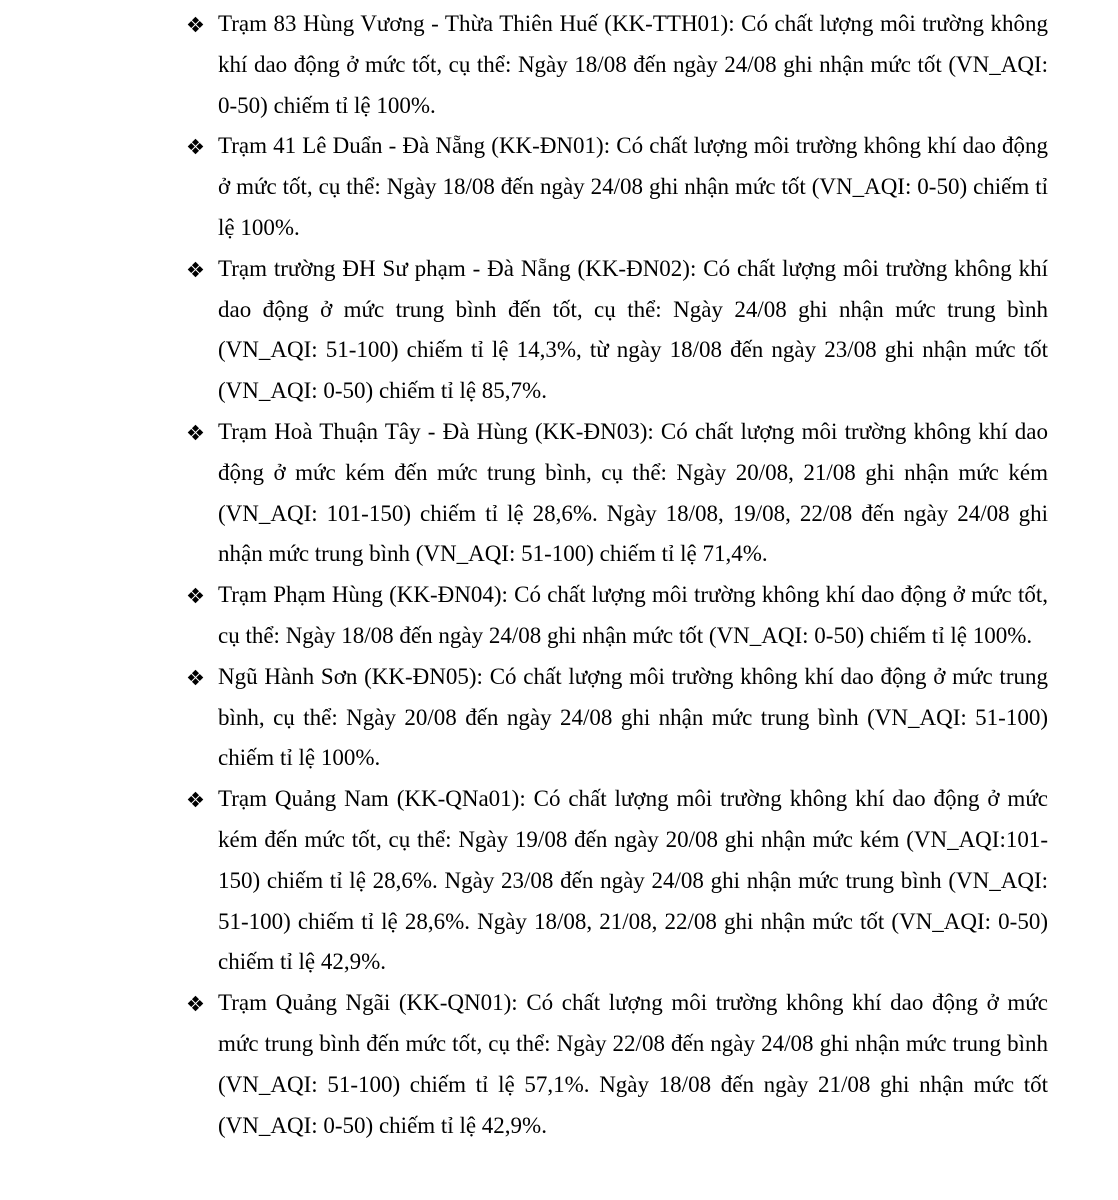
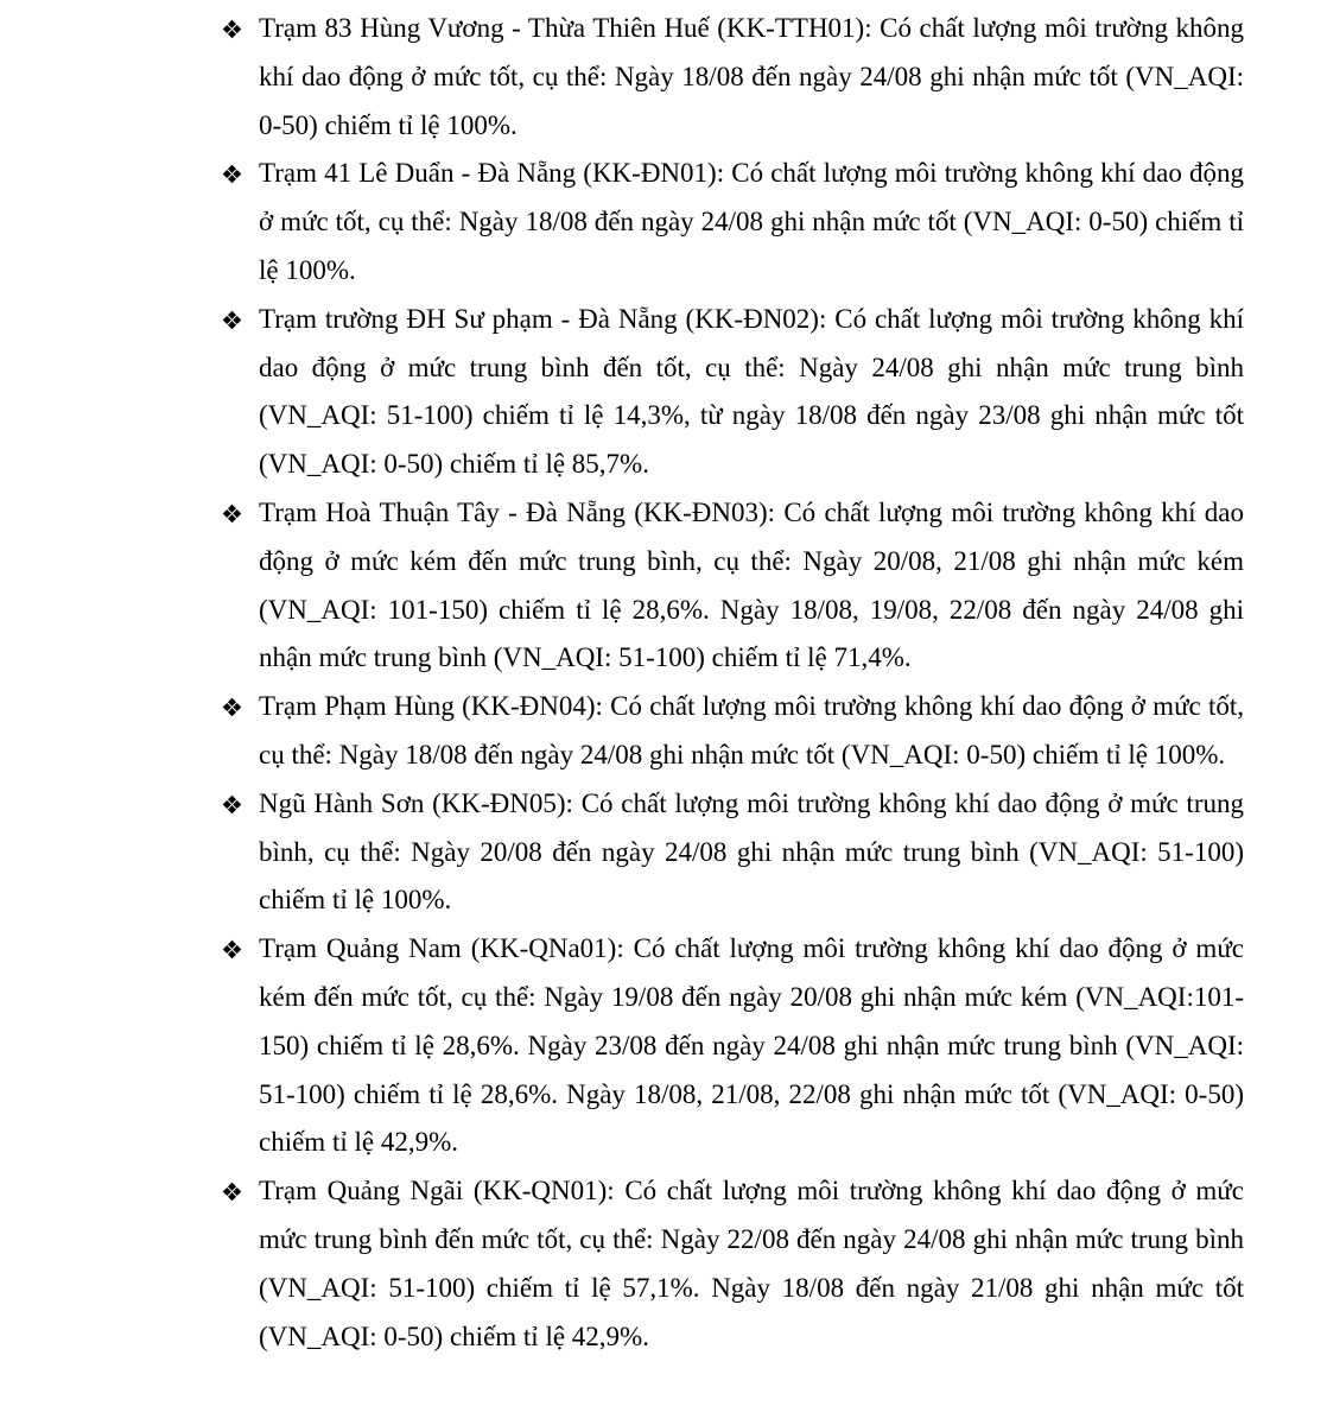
  Trạm 83 Hùng Vương - Thừa Thiên Huế (KK-TTH01): Có chất lượng môi trường không khí dao động ở mức tốt, cụ thể: Ngày 18/08 đến ngày 24/08 ghi nhận mức tốt (VN_AQI: 0-50) chiếm tỉ lệ 100%.
  Trạm 41 Lê Duẩn - Đà Nẵng (KK-ĐN01): Có chất lượng môi trường không khí dao động ở mức tốt, cụ thể: Ngày 18/08 đến ngày 24/08 ghi nhận mức tốt (VN_AQI: 0-50) chiếm tỉ lệ 100%.
  Trạm trường ĐH Sư phạm - Đà Nẵng (KK-ĐN02): Có chất lượng môi trường không khí dao động ở mức trung bình đến tốt, cụ thể: Ngày 24/08 ghi nhận mức trung bình (VN_AQI: 51-100) chiếm tỉ lệ 14,3%, từ ngày 18/08 đến ngày 23/08 ghi nhận mức tốt (VN_AQI: 0-50) chiếm tỉ lệ 85,7%.
- Trạm Hoà Thuận Tây - Đà Hùng (KK-ĐN03): Có chất lượng môi trường không khí dao động ở mức kém đến mức trung bình, cụ thể: Ngày 20/08, 21/08 ghi nhận mức kém (VN_AQI: 101-150) chiếm tỉ lệ 28,6%. Ngày 18/08, 19/08, 22/08 đến ngày 24/08 ghi nhận mức trung bình (VN_AQI: 51-100) chiếm tỉ lệ 71,4%.
+ Trạm Hoà Thuận Tây - Đà Nẵng (KK-ĐN03): Có chất lượng môi trường không khí dao động ở mức kém đến mức trung bình, cụ thể: Ngày 20/08, 21/08 ghi nhận mức kém (VN_AQI: 101-150) chiếm tỉ lệ 28,6%. Ngày 18/08, 19/08, 22/08 đến ngày 24/08 ghi nhận mức trung bình (VN_AQI: 51-100) chiếm tỉ lệ 71,4%.
  Trạm Phạm Hùng (KK-ĐN04): Có chất lượng môi trường không khí dao động ở mức tốt, cụ thể: Ngày 18/08 đến ngày 24/08 ghi nhận mức tốt (VN_AQI: 0-50) chiếm tỉ lệ 100%.
  Ngũ Hành Sơn (KK-ĐN05): Có chất lượng môi trường không khí dao động ở mức trung bình, cụ thể: Ngày 20/08 đến ngày 24/08 ghi nhận mức trung bình (VN_AQI: 51-100) chiếm tỉ lệ 100%.
  Trạm Quảng Nam (KK-QNa01): Có chất lượng môi trường không khí dao động ở mức kém đến mức tốt, cụ thể: Ngày 19/08 đến ngày 20/08 ghi nhận mức kém (VN_AQI:101-150) chiếm tỉ lệ 28,6%. Ngày 23/08 đến ngày 24/08 ghi nhận mức trung bình (VN_AQI: 51-100) chiếm tỉ lệ 28,6%. Ngày 18/08, 21/08, 22/08 ghi nhận mức tốt (VN_AQI: 0-50) chiếm tỉ lệ 42,9%.
  Trạm Quảng Ngãi (KK-QN01): Có chất lượng môi trường không khí dao động ở mức mức trung bình đến mức tốt, cụ thể: Ngày 22/08 đến ngày 24/08 ghi nhận mức trung bình (VN_AQI: 51-100) chiếm tỉ lệ 57,1%. Ngày 18/08 đến ngày 21/08 ghi nhận mức tốt (VN_AQI: 0-50) chiếm tỉ lệ 42,9%.
